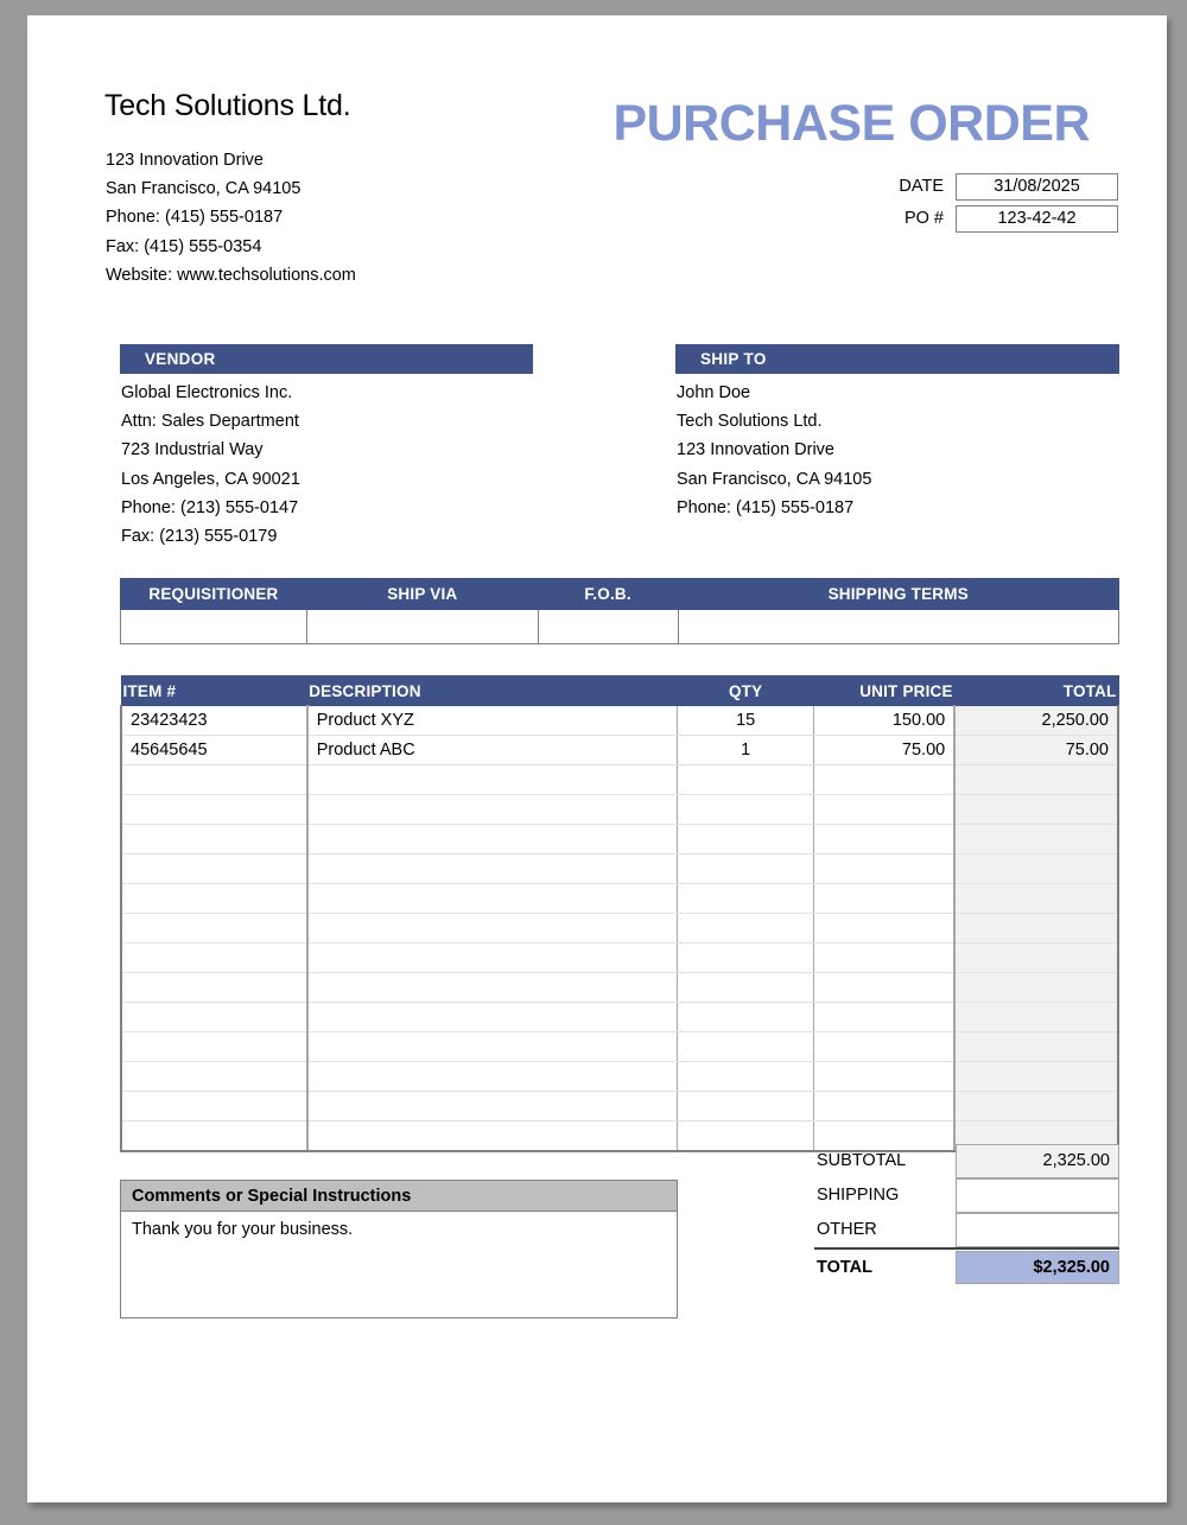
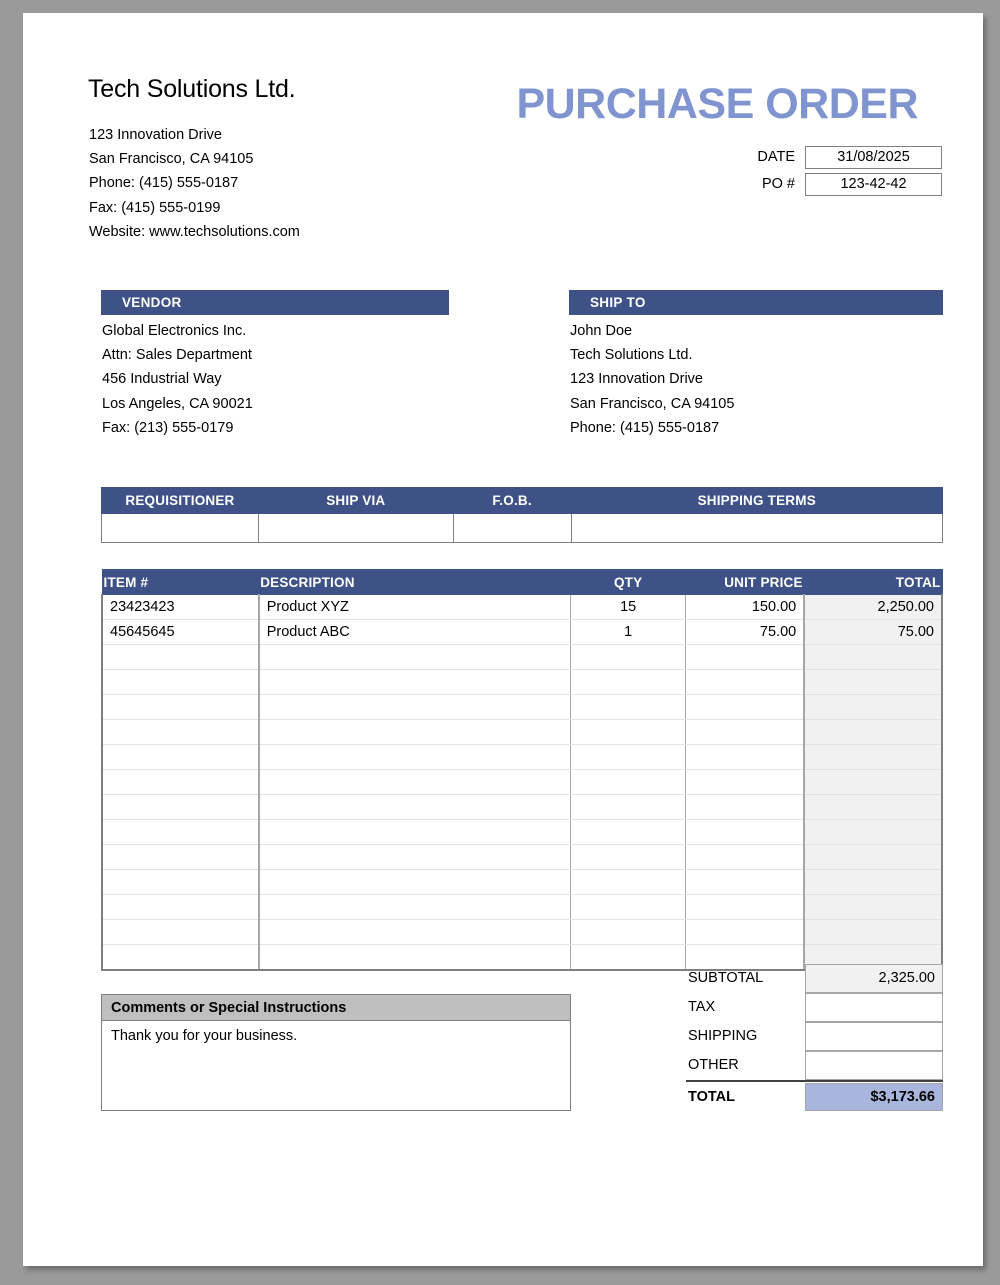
  Tech Solutions Ltd.
  123 Innovation Drive
  San Francisco, CA 94105
  Phone: (415) 555-0187
- Fax: (415) 555-0354
+ Fax: (415) 555-0199
  Website: www.techsolutions.com
  PURCHASE ORDER
  DATE
  31/08/2025
  PO #
  123-42-42
  VENDOR
  Global Electronics Inc.
  Attn: Sales Department
- 723 Industrial Way
+ 456 Industrial Way
  Los Angeles, CA 90021
- Phone: (213) 555-0147
  Fax: (213) 555-0179
  SHIP TO
  John Doe
  Tech Solutions Ltd.
  123 Innovation Drive
  San Francisco, CA 94105
  Phone: (415) 555-0187
  REQUISITIONER	SHIP VIA	F.O.B.	SHIPPING TERMS
  ITEM #	DESCRIPTION	QTY	UNIT PRICE	TOTAL
  23423423	Product XYZ	15	150.00	2,250.00
  45645645	Product ABC	1	75.00	75.00
  Comments or Special Instructions
  Thank you for your business.
  SUBTOTAL
  2,325.00
+ TAX
  SHIPPING
  OTHER
  TOTAL
- $2,325.00
+ $3,173.66
